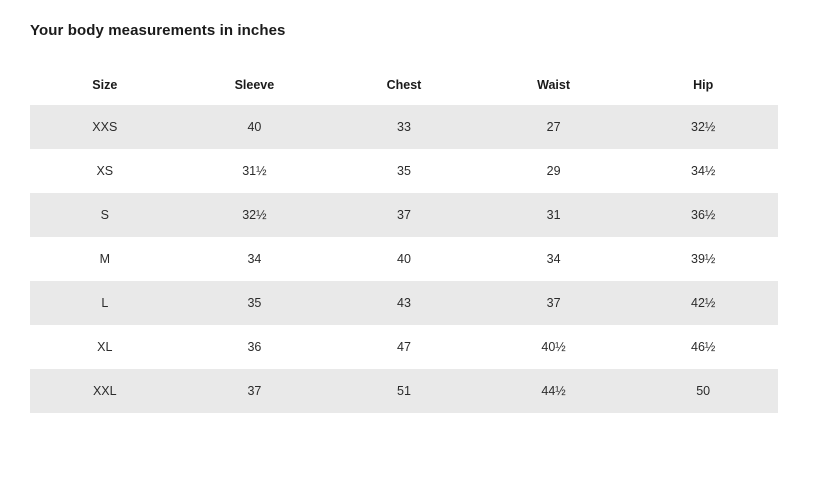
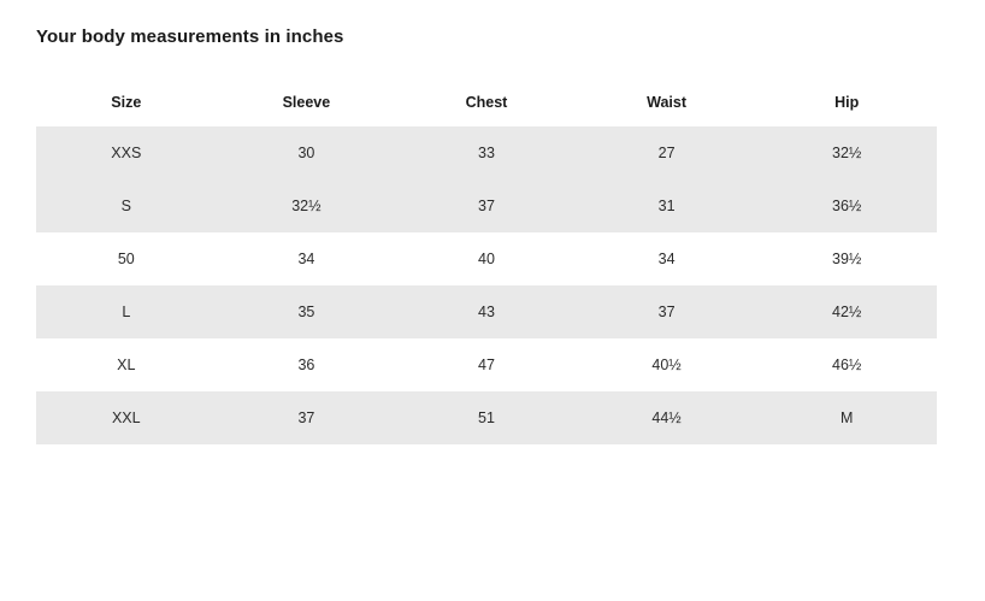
  Your body measurements in inches
  Size	Sleeve	Chest	Waist	Hip
- XXS	40	33	27	32½
+ XXS	30	33	27	32½
- XS	31½	35	29	34½
  S	32½	37	31	36½
- M	34	40	34	39½
+ 50	34	40	34	39½
  L	35	43	37	42½
  XL	36	47	40½	46½
- XXL	37	51	44½	50
+ XXL	37	51	44½	M
